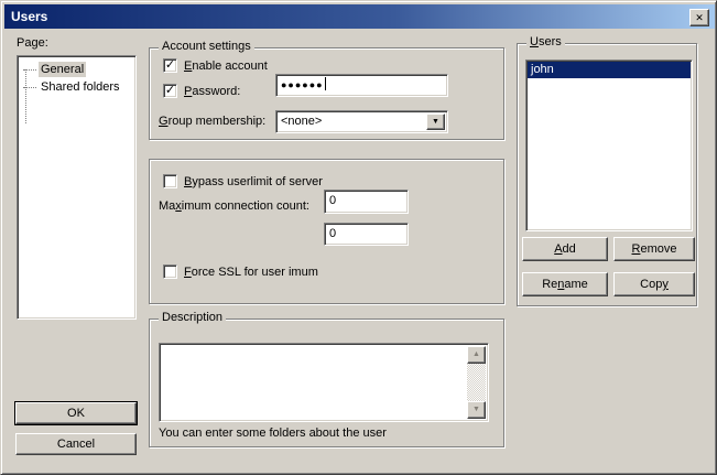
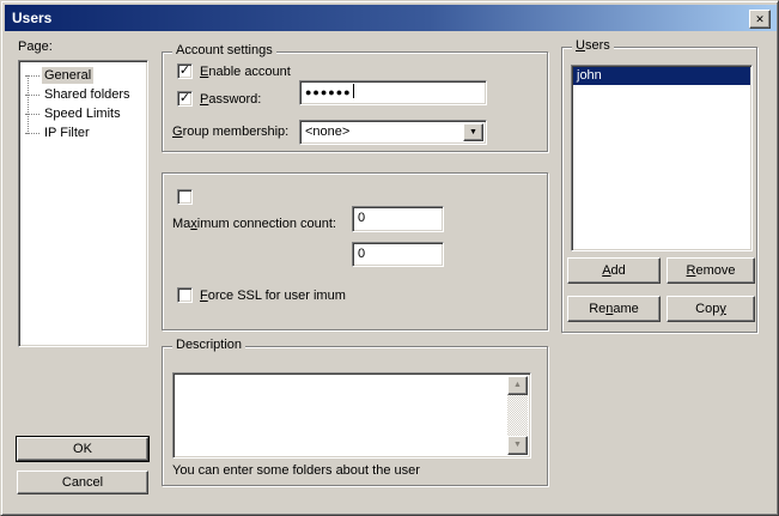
  Users
  ✕
  Page:
  General
  Shared folders
+ Speed Limits
+ IP Filter
  Account settings
  ✓
  Enable account
  ✓
  Password:
  ●●●●●●
  Group membership:
  <none>
- Bypass userlimit of server
  Maximum connection count:
  0
  0
  Force SSL for user imum
  Description
  You can enter some folders about the user
  Users
  john
  Add
  Remove
  Rename
  Copy
  OK
  Cancel
